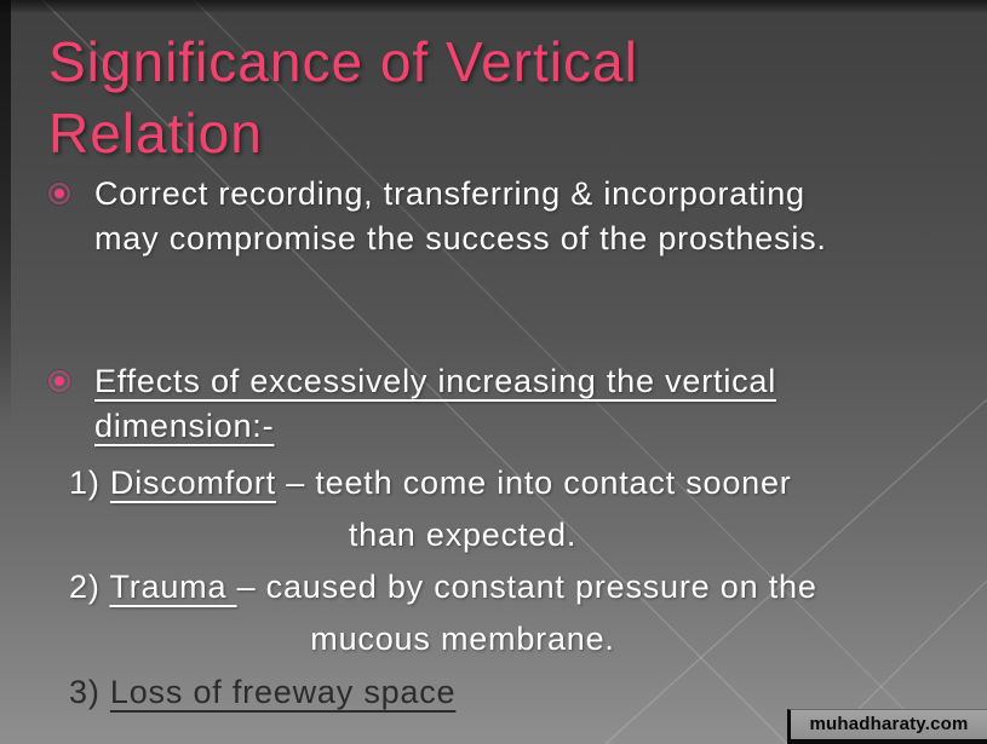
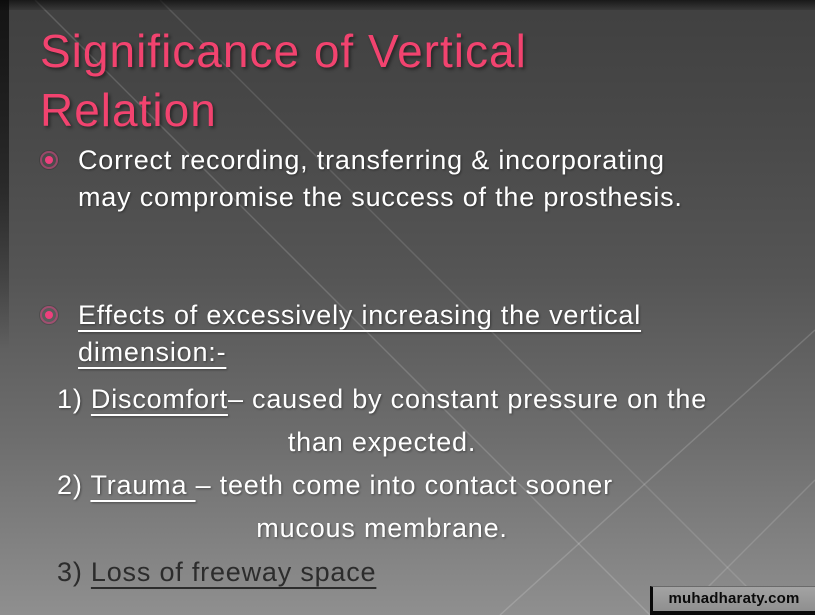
  Significance of Vertical
  Relation
  Correct recording, transferring & incorporating
  may compromise the success of the prosthesis.
  Effects of excessively increasing the vertical
  dimension:-
- 1) Discomfort – teeth come into contact sooner
+ 1) Discomfort– caused by constant pressure on the
  than expected.
- 2) Trauma – caused by constant pressure on the
+ 2) Trauma – teeth come into contact sooner
  mucous membrane.
  3) Loss of freeway space
  muhadharaty.com
